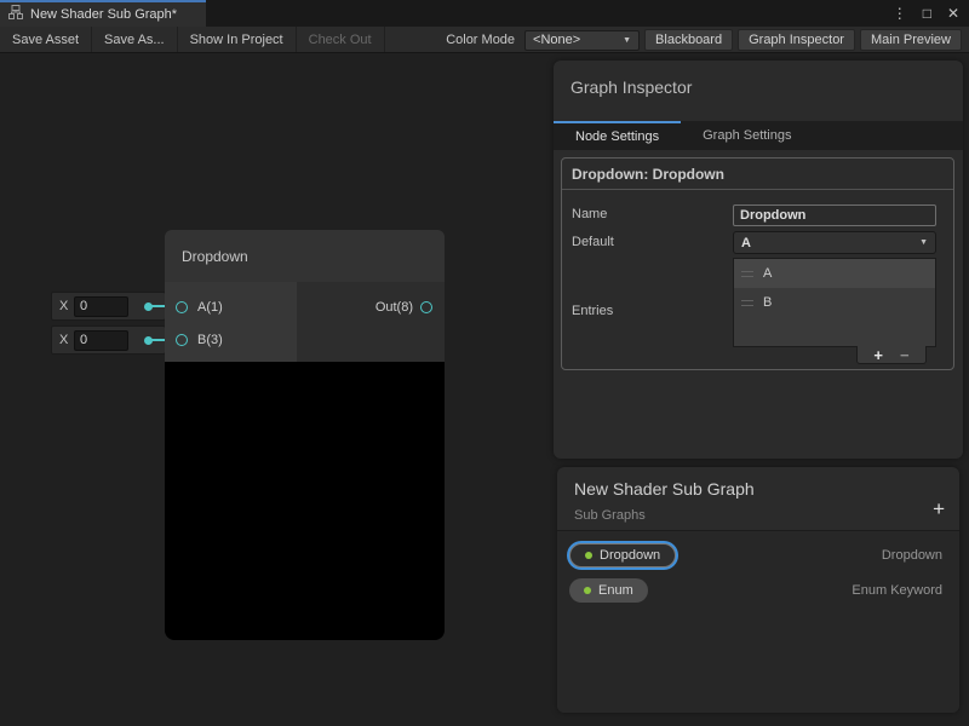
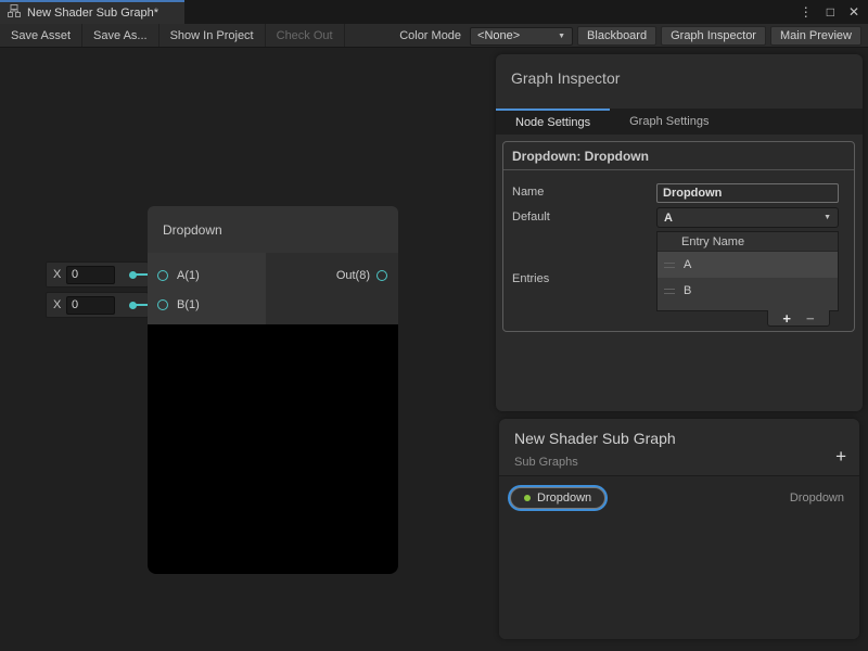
  New Shader Sub Graph*
  ⋮
  □
  ✕
  Save Asset
  Save As...
  Show In Project
  Check Out
  Color Mode
  <None>
  Blackboard
  Graph Inspector
  Main Preview
  X
  0
  X
  0
  Dropdown
  A(1)
- B(3)
+ B(1)
  Out(8)
  Graph Inspector
  Node Settings
  Graph Settings
  Dropdown: Dropdown
  Name
  Dropdown
  Default
  A
  Entries
+ Entry Name
  A
  B
  +
  −
  New Shader Sub Graph
  Sub Graphs
  +
  Dropdown
  Dropdown
- Enum
- Enum Keyword
